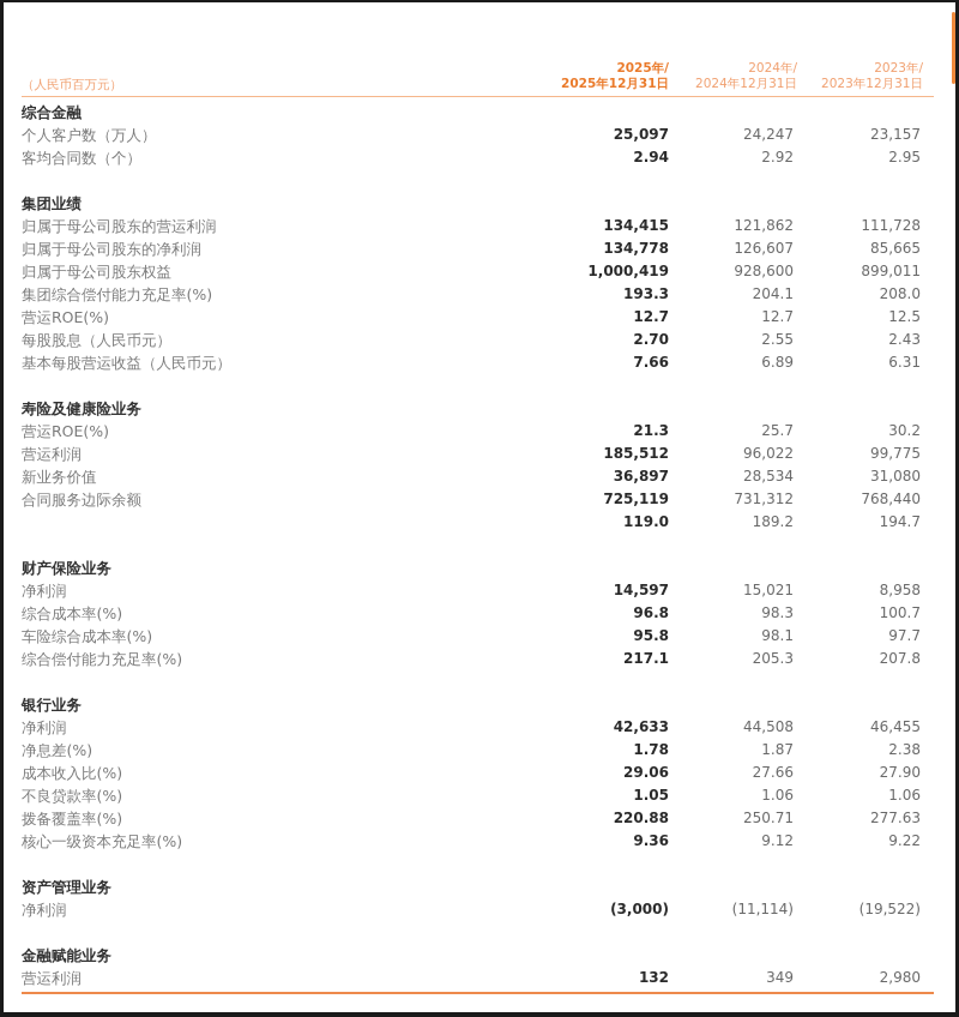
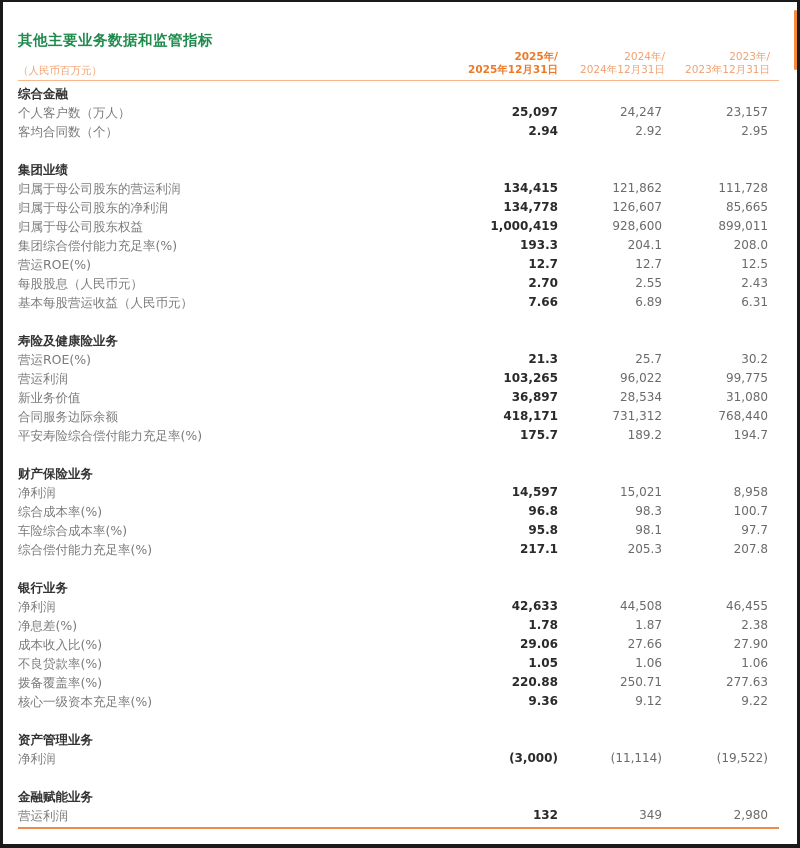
+ 其他主要业务数据和监管指标
  （人民币百万元）
  2025年/
  2025年12月31日
  2024年/
  2024年12月31日
  2023年/
  2023年12月31日
  综合金融
  个人客户数（万人）
  25,097
  24,247
  23,157
  客均合同数（个）
  2.94
  2.92
  2.95
  集团业绩
  归属于母公司股东的营运利润
  134,415
  121,862
  111,728
  归属于母公司股东的净利润
  134,778
  126,607
  85,665
  归属于母公司股东权益
  1,000,419
  928,600
  899,011
  集团综合偿付能力充足率(%)
  193.3
  204.1
  208.0
  营运ROE(%)
  12.7
  12.7
  12.5
  每股股息（人民币元）
  2.70
  2.55
  2.43
  基本每股营运收益（人民币元）
  7.66
  6.89
  6.31
  寿险及健康险业务
  营运ROE(%)
  21.3
  25.7
  30.2
  营运利润
- 185,512
+ 103,265
  96,022
  99,775
  新业务价值
  36,897
  28,534
  31,080
  合同服务边际余额
- 725,119
+ 418,171
  731,312
  768,440
+ 平安寿险综合偿付能力充足率(%)
- 119.0
+ 175.7
  189.2
  194.7
  财产保险业务
  净利润
  14,597
  15,021
  8,958
  综合成本率(%)
  96.8
  98.3
  100.7
  车险综合成本率(%)
  95.8
  98.1
  97.7
  综合偿付能力充足率(%)
  217.1
  205.3
  207.8
  银行业务
  净利润
  42,633
  44,508
  46,455
  净息差(%)
  1.78
  1.87
  2.38
  成本收入比(%)
  29.06
  27.66
  27.90
  不良贷款率(%)
  1.05
  1.06
  1.06
  拨备覆盖率(%)
  220.88
  250.71
  277.63
  核心一级资本充足率(%)
  9.36
  9.12
  9.22
  资产管理业务
  净利润
  (3,000)
  (11,114)
  (19,522)
  金融赋能业务
  营运利润
  132
  349
  2,980
